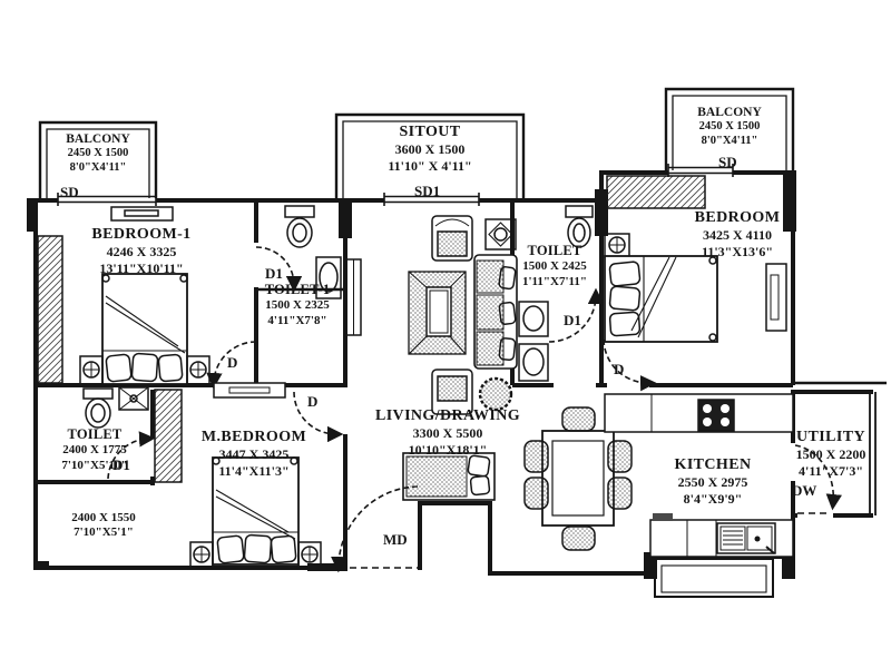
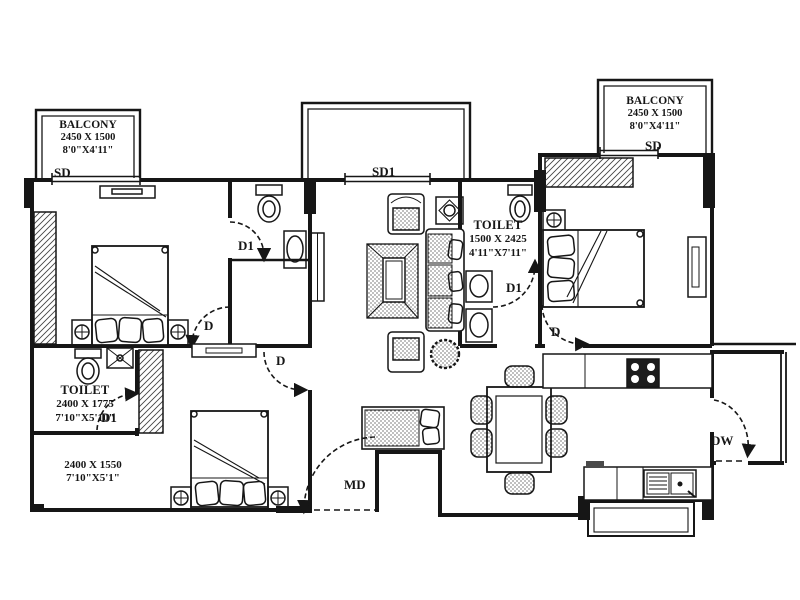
  BALCONY
  2450 X 1500
  8'0"X4'11"
- SITOUT
- 3600 X 1500
- 11'10" X 4'11"
  BALCONY
  2450 X 1500
  8'0"X4'11"
- BEDROOM-1
- 4246 X 3325
- 13'11"X10'11"
- TOILET-1
- 1500 X 2325
- 4'11"X7'8"
  TOILET
  1500 X 2425
- 1'11"X7'11"
+ 4'11"X7'11"
- BEDROOM
- 3425 X 4110
- 11'3"X13'6"
  TOILET
  2400 X 1775
  7'10"X5'10"
  2400 X 1550
  7'10"X5'1"
- M.BEDROOM
- 3447 X 3425
- 11'4"X11'3"
- LIVING/DRAWING
- 3300 X 5500
- 10'10"X18'1"
- KITCHEN
- 2550 X 2975
- 8'4"X9'9"
- UTILITY
- 1500 X 2200
- 4'11"X7'3"
  SD
  SD1
  SD
  D1
  D
  D
  D1
  D
  D1
  MD
  DW
